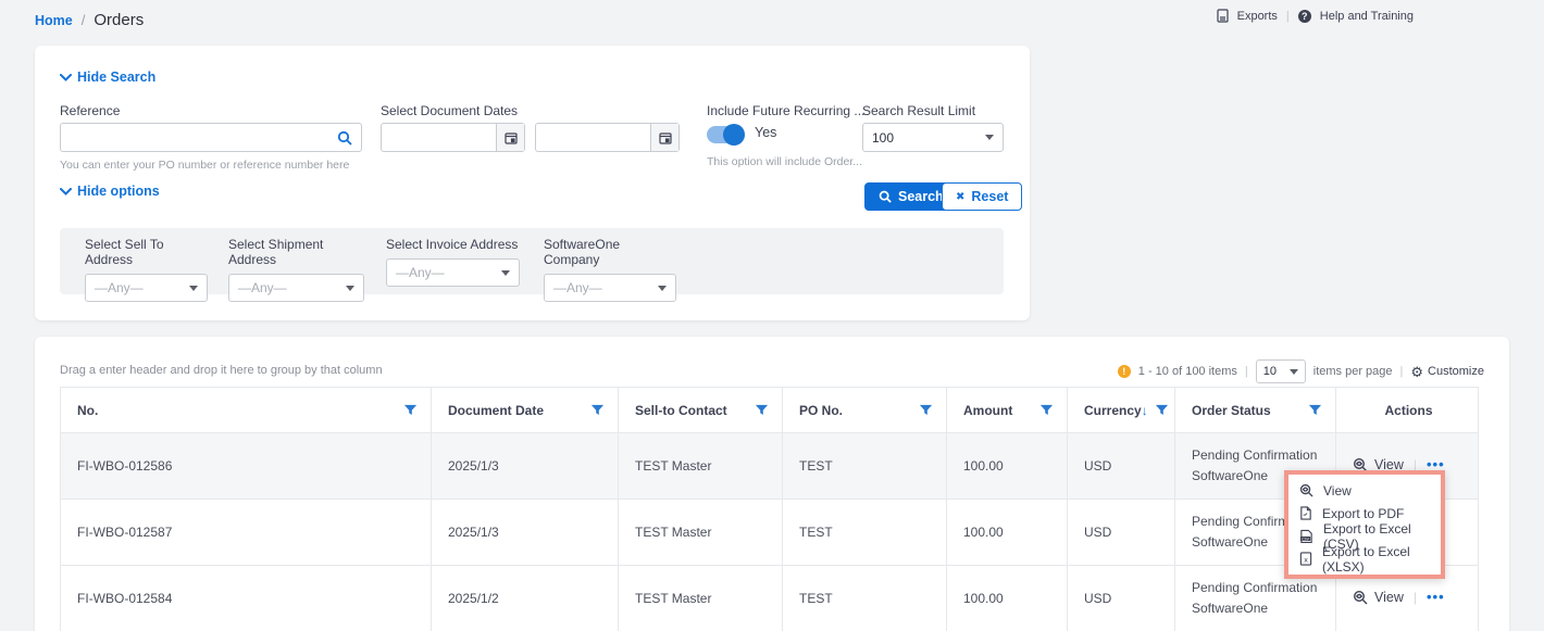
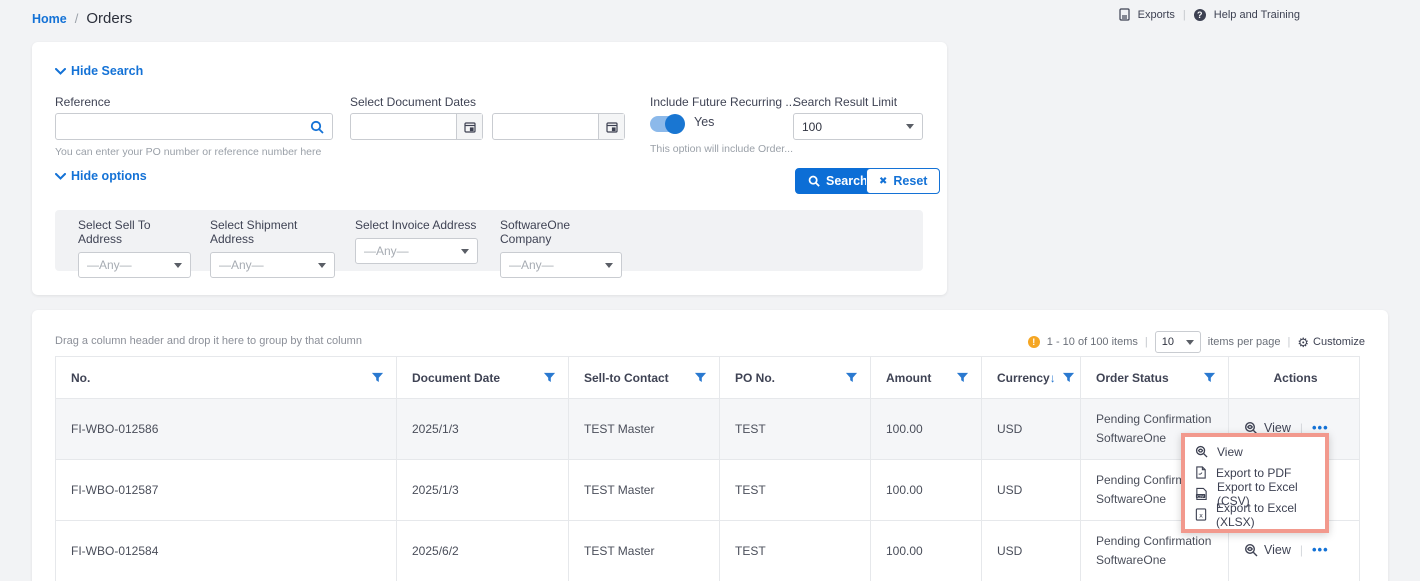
  Home
  /
  Orders
  Exports
  |
  ?
  Help and Training
  Hide Search
  Reference
  You can enter your PO number or reference number here
  Select Document Dates
  Include Future Recurring ...
  Yes
  This option will include Order...
  Search Result Limit
  100
  Hide options
  Search
  ✖
  Reset
  Select Sell To Address
  —Any—
  Select Shipment Address
  —Any—
  Select Invoice Address
  —Any—
  SoftwareOne Company
  —Any—
- Drag a enter header and drop it here to group by that column
+ Drag a column header and drop it here to group by that column
  !
  1 - 10 of 100 items
  |
  10
  items per page
  |
  ⚙
  Customize
  No.	Document Date	Sell-to Contact	PO No.	Amount	Currency ↓	Order Status	Actions
  FI-WBO-012586	2025/1/3	TEST Master	TEST	100.00	USD	Pending ConfirmationSoftwareOne	View | •••
  FI-WBO-012587	2025/1/3	TEST Master	TEST	100.00	USD	Pending ConfirSoftwareOne
- FI-WBO-012584	2025/1/2	TEST Master	TEST	100.00	USD	Pending ConfirmationSoftwareOne	View | •••
+ FI-WBO-012584	2025/6/2	TEST Master	TEST	100.00	USD	Pending ConfirmationSoftwareOne	View | •••
  View
  Export to PDF
  Export to Excel (CSV)
  Export to Excel (XLSX)
